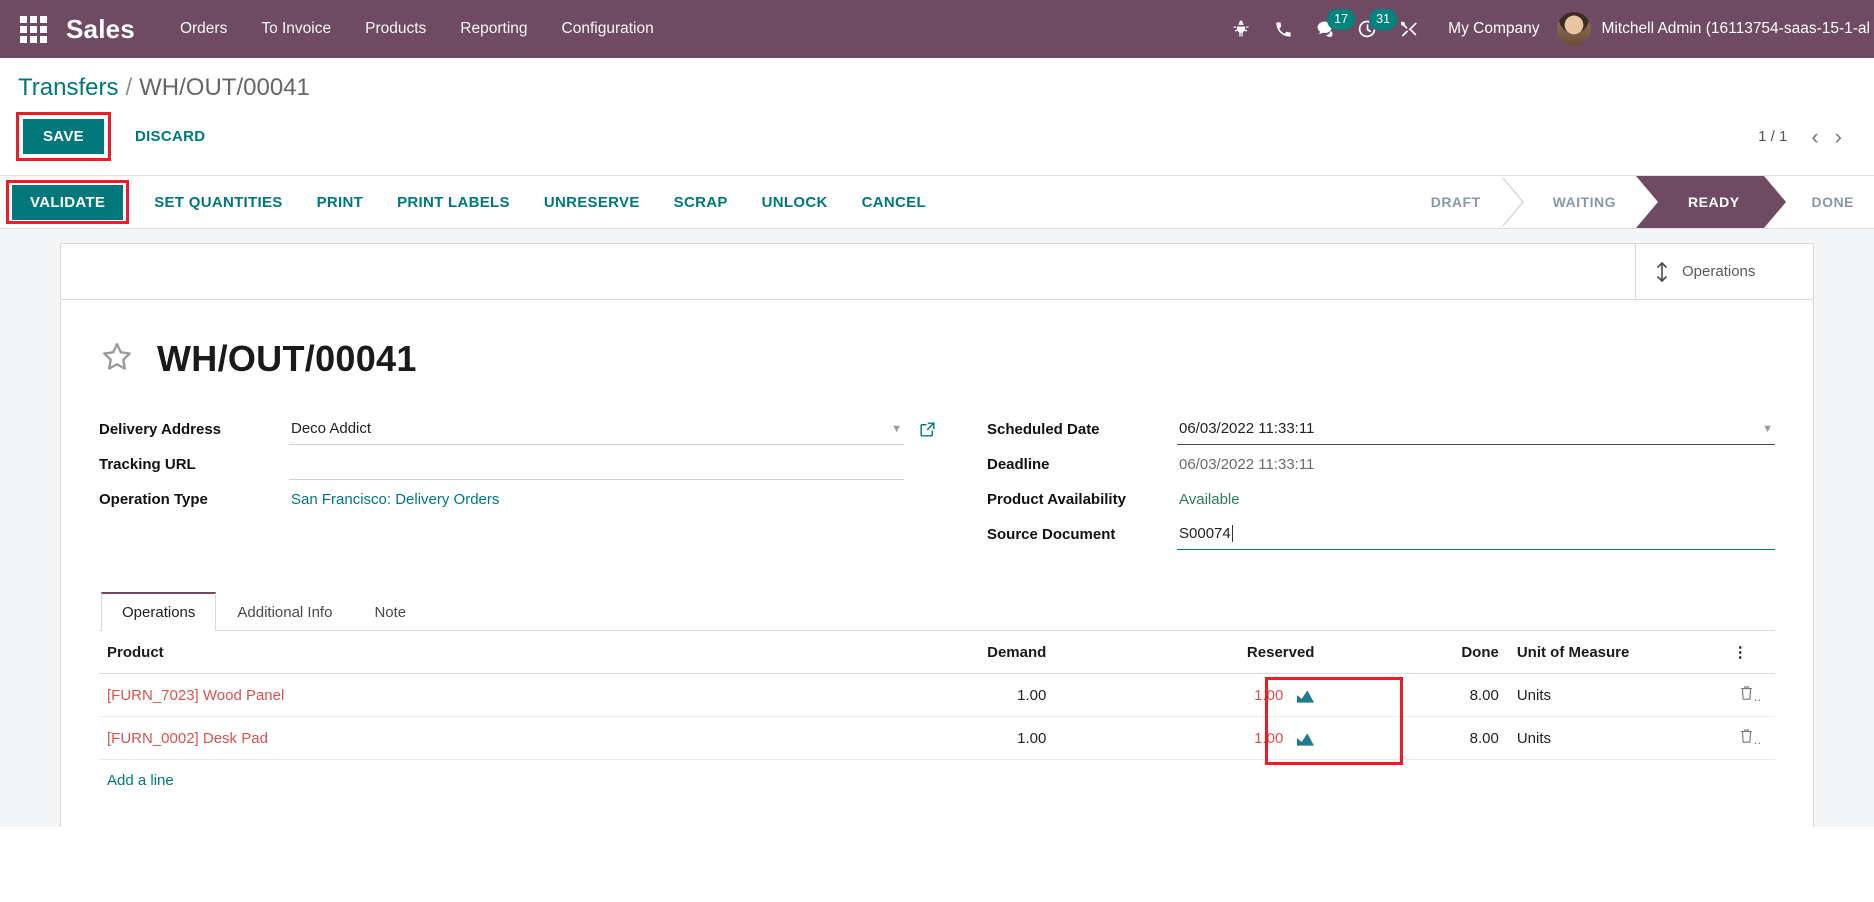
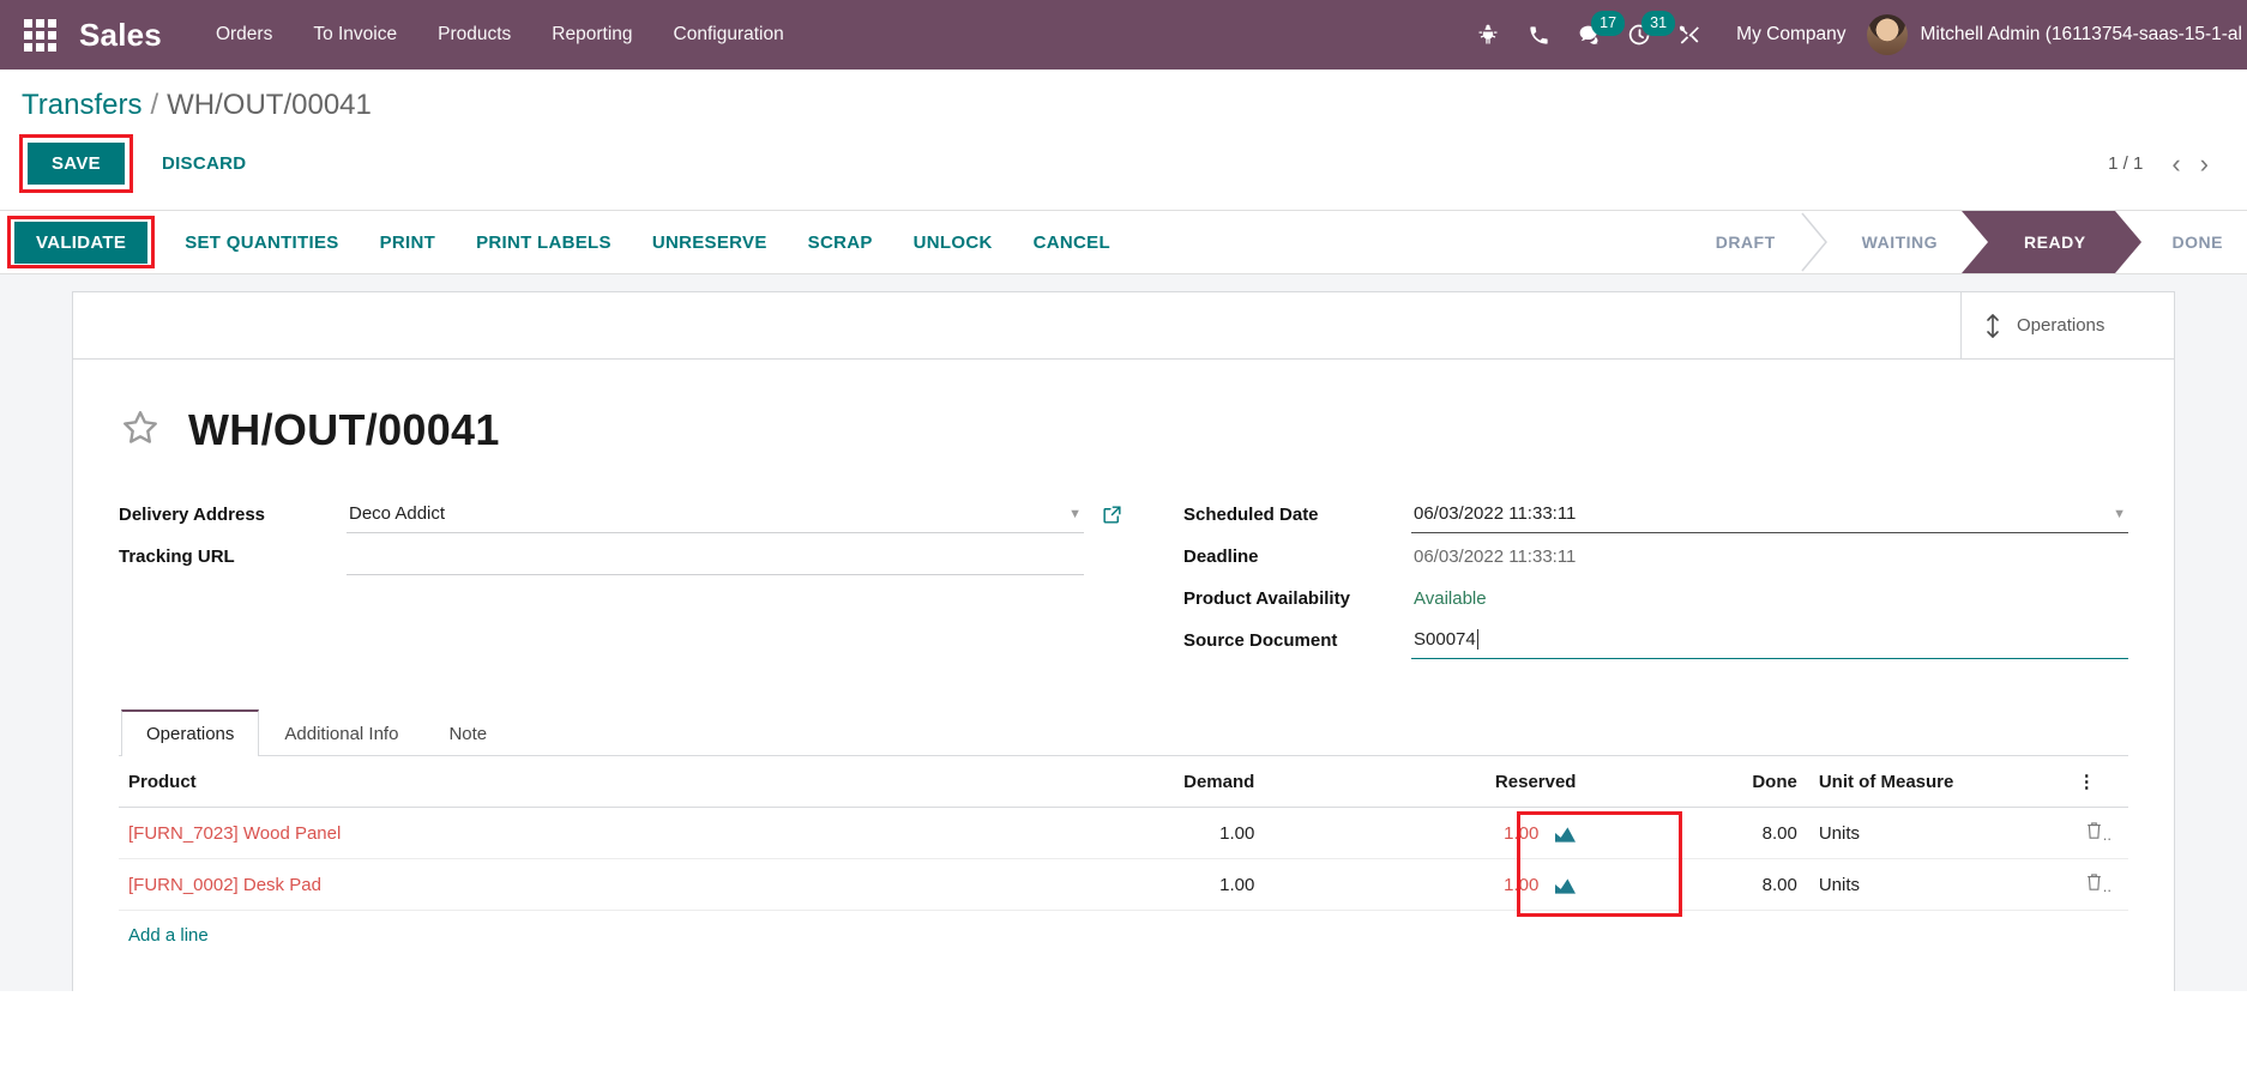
  Sales
  Orders
  To Invoice
  Products
  Reporting
  Configuration
  17
  31
  My Company
  Mitchell Admin (16113754-saas-15-1-al
  Transfers
  /
  WH/OUT/00041
  SAVE
  DISCARD
  1 / 1
  ‹
  ›
  VALIDATE
  SET QUANTITIES
  PRINT
  PRINT LABELS
  UNRESERVE
  SCRAP
  UNLOCK
  CANCEL
  DRAFT
  WAITING
  READY
  DONE
  Operations
  WH/OUT/00041
  Delivery Address
  Deco Addict
  ▼
  Tracking URL
- Operation Type
- San Francisco: Delivery Orders
  Scheduled Date
  06/03/2022 11:33:11
  ▼
  Deadline
  06/03/2022 11:33:11
  Product Availability
  Available
  Source Document
  S00074
  Operations
  Additional Info
  Note
  Product	Demand	Reserved	Done	Unit of Measure	⋮
  [FURN_7023] Wood Panel	1.00	1.00	8.00	Units	..
  [FURN_0002] Desk Pad	1.00	1.00	8.00	Units	..
  Add a line
